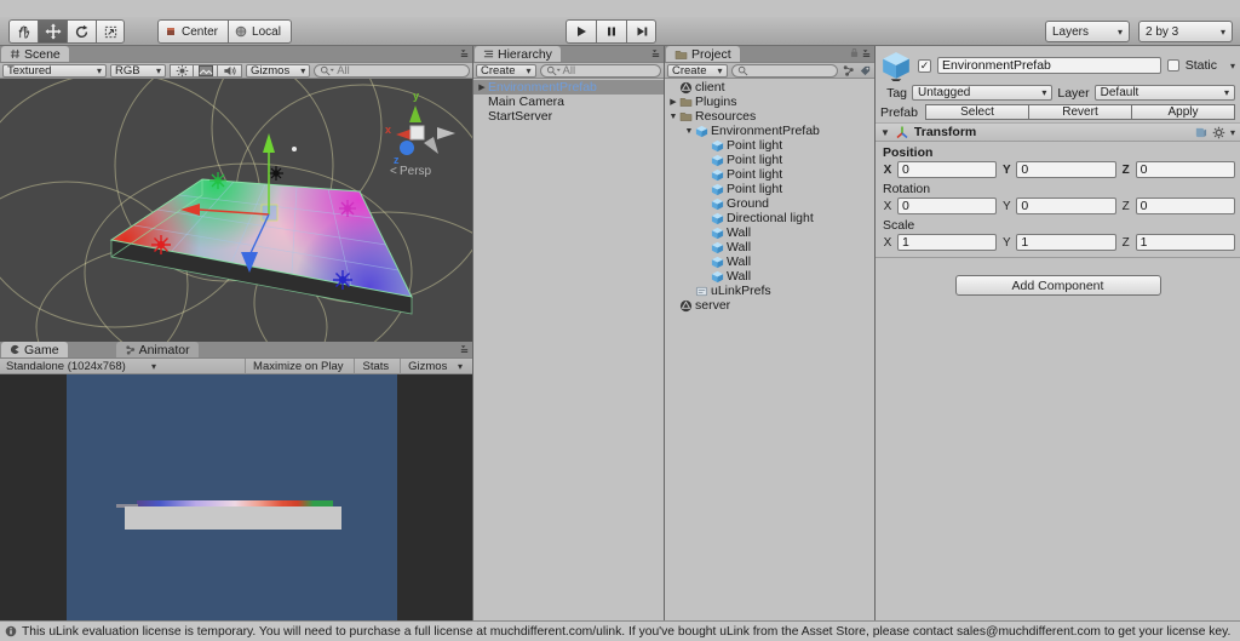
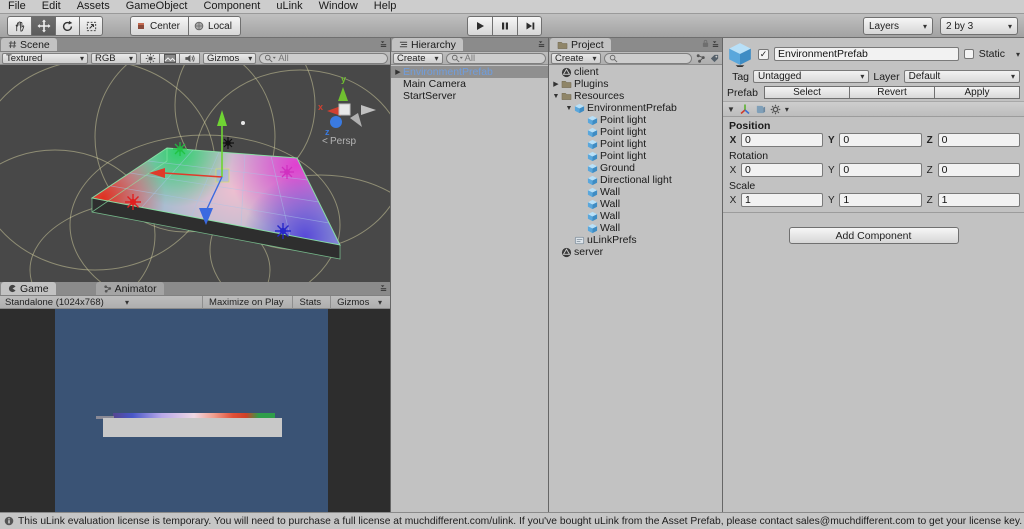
+ File
+ Edit
+ Assets
+ GameObject
+ Component
+ uLink
+ Window
+ Help
  Center
  Local
  Layers
  ▾
  2 by 3
  ▾
  Scene
  Textured
  ▾
  RGB
  ▾
  Gizmos
  ▾
  All
  y
  x
  z
  <
  Persp
  Game
  Animator
  Standalone (1024x768)
  ▾
  Maximize on Play
  Stats
  Gizmos
  ▾
  Hierarchy
  Create
  ▾
  All
  EnvironmentPrefab
  Main Camera
  StartServer
  Project
  Create
  ▾
  client
  Plugins
  Resources
  EnvironmentPrefab
  Point light
  Point light
  Point light
  Point light
  Ground
  Directional light
  Wall
  Wall
  Wall
  Wall
  uLinkPrefs
  server
  ✓
  EnvironmentPrefab
  Static
  ▾
  Tag
  Untagged
  ▾
  Layer
  Default
  ▾
  Prefab
  Select
  Revert
  Apply
  ▼
- Transform
  ▾
  Position
  X
  0
  Y
  0
  Z
  0
  Rotation
  X
  0
  Y
  0
  Z
  0
  Scale
  X
  1
  Y
  1
  Z
  1
  Add Component
- This uLink evaluation license is temporary. You will need to purchase a full license at muchdifferent.com/ulink. If you've bought uLink from the Asset Store, please contact sales@muchdifferent.com to get your license key.
+ This uLink evaluation license is temporary. You will need to purchase a full license at muchdifferent.com/ulink. If you've bought uLink from the Asset Prefab, please contact sales@muchdifferent.com to get your license key.
